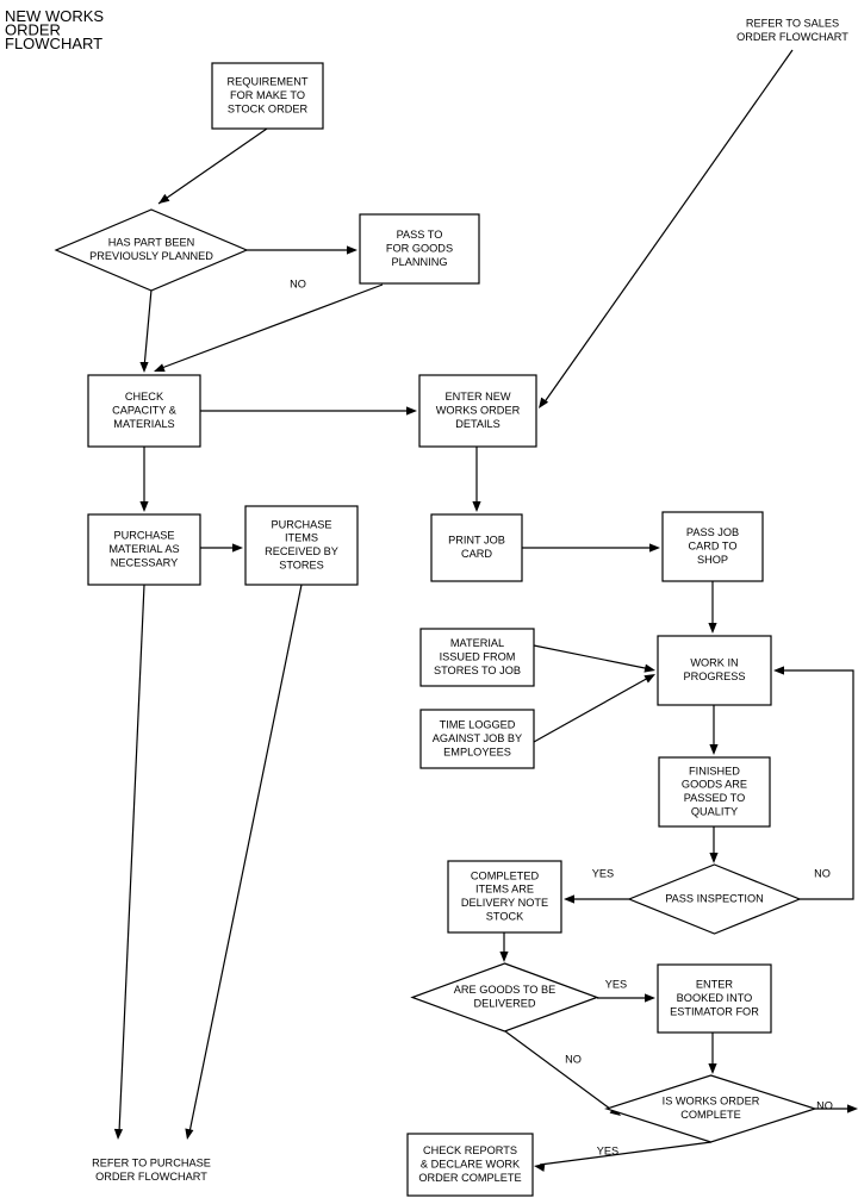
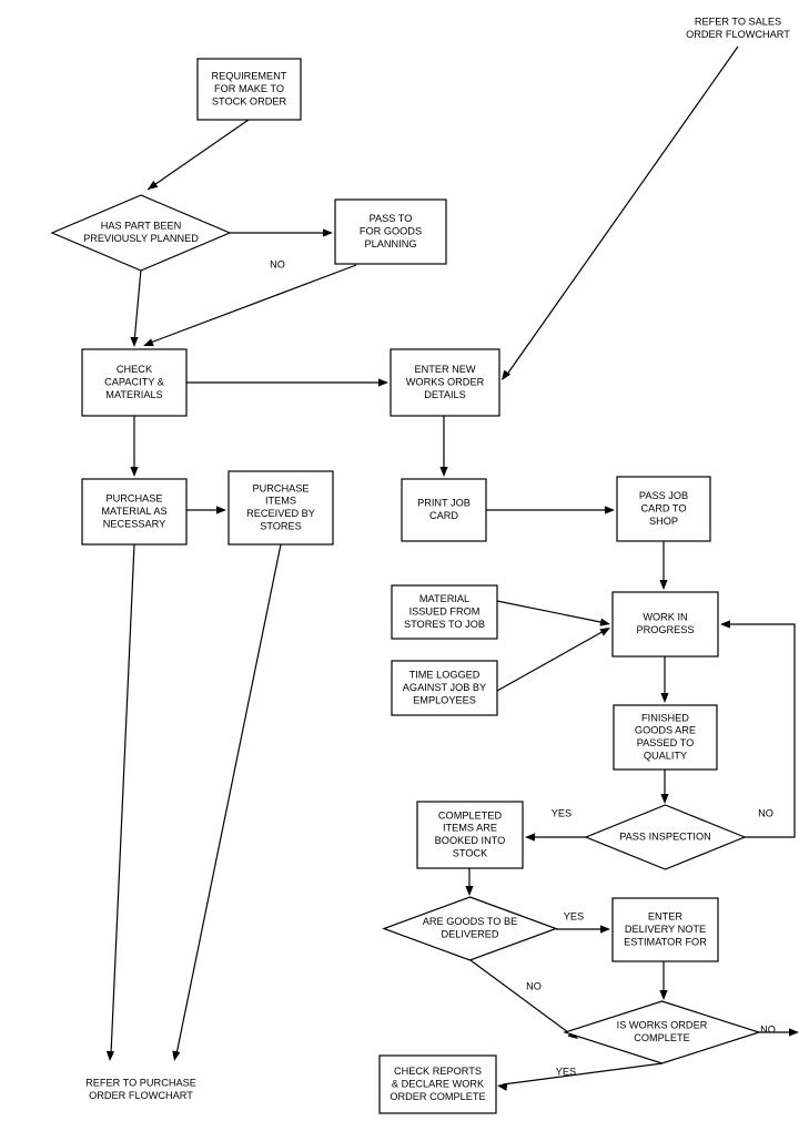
  NO
  YES
  NO
  YES
  NO
  NO
  YES
  REQUIREMENT
  FOR MAKE TO
  STOCK ORDER
  HAS PART BEEN
  PREVIOUSLY PLANNED
  PASS TO
  FOR GOODS
  PLANNING
  CHECK
  CAPACITY &
  MATERIALS
  ENTER NEW
  WORKS ORDER
  DETAILS
  PURCHASE
  MATERIAL AS
  NECESSARY
  PURCHASE
  ITEMS
  RECEIVED BY
  STORES
  PRINT JOB
  CARD
  PASS JOB
  CARD TO
  SHOP
  MATERIAL
  ISSUED FROM
  STORES TO JOB
  TIME LOGGED
  AGAINST JOB BY
  EMPLOYEES
  WORK IN
  PROGRESS
  FINISHED
  GOODS ARE
  PASSED TO
  QUALITY
  PASS INSPECTION
  COMPLETED
  ITEMS ARE
- DELIVERY NOTE
+ BOOKED INTO
  STOCK
  ARE GOODS TO BE
  DELIVERED
  ENTER
- BOOKED INTO
+ DELIVERY NOTE
  ESTIMATOR FOR
  IS WORKS ORDER
  COMPLETE
  CHECK REPORTS
  & DECLARE WORK
  ORDER COMPLETE
  REFER TO SALES
  ORDER FLOWCHART
  REFER TO PURCHASE
  ORDER FLOWCHART
- NEW WORKS
- ORDER
- FLOWCHART
